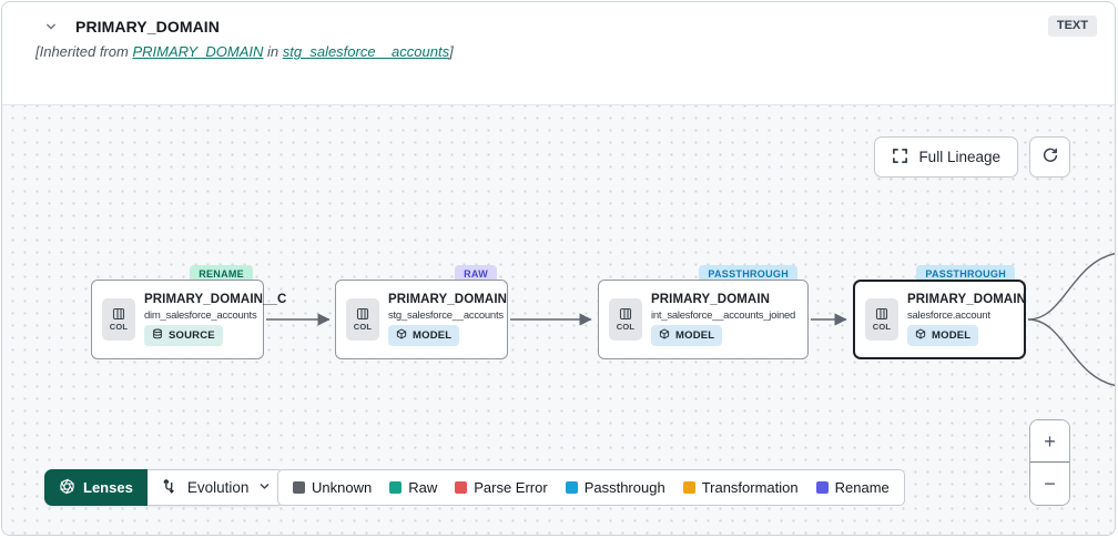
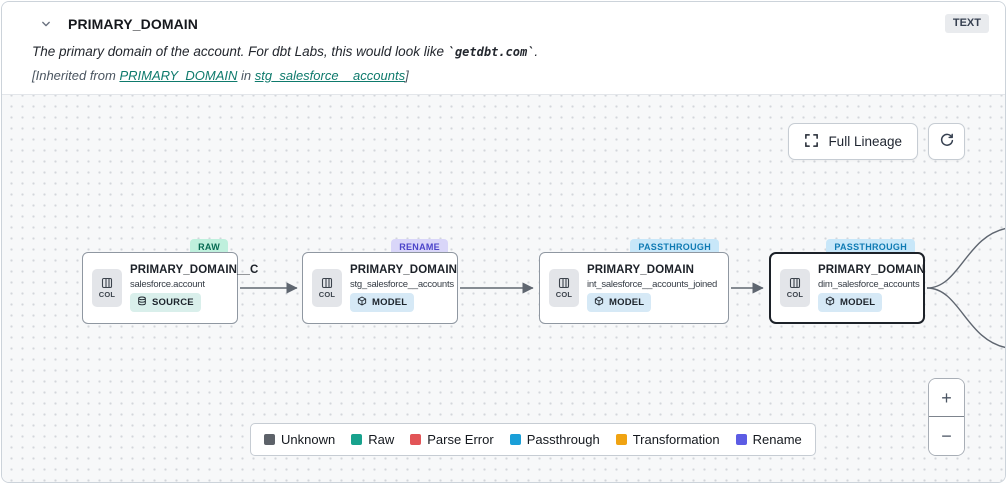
  PRIMARY_DOMAIN
  TEXT
+ The primary domain of the account. For dbt Labs, this would look like `getdbt.com`.
  [Inherited from PRIMARY_DOMAIN in stg_salesforce__accounts]
  Full Lineage
- RENAME
+ RAW
  COL
  PRIMARY_DOMAIN__C
- dim_salesforce_accounts
+ salesforce.account
  SOURCE
- RAW
+ RENAME
  COL
  PRIMARY_DOMAIN
  stg_salesforce__accounts
  MODEL
  PASSTHROUGH
  COL
  PRIMARY_DOMAIN
  int_salesforce__accounts_joined
  MODEL
  PASSTHROUGH
  COL
  PRIMARY_DOMAIN
- salesforce.account
+ dim_salesforce_accounts
  MODEL
  +
  −
- Lenses
- Evolution
  Unknown
  Raw
  Parse Error
  Passthrough
  Transformation
  Rename
